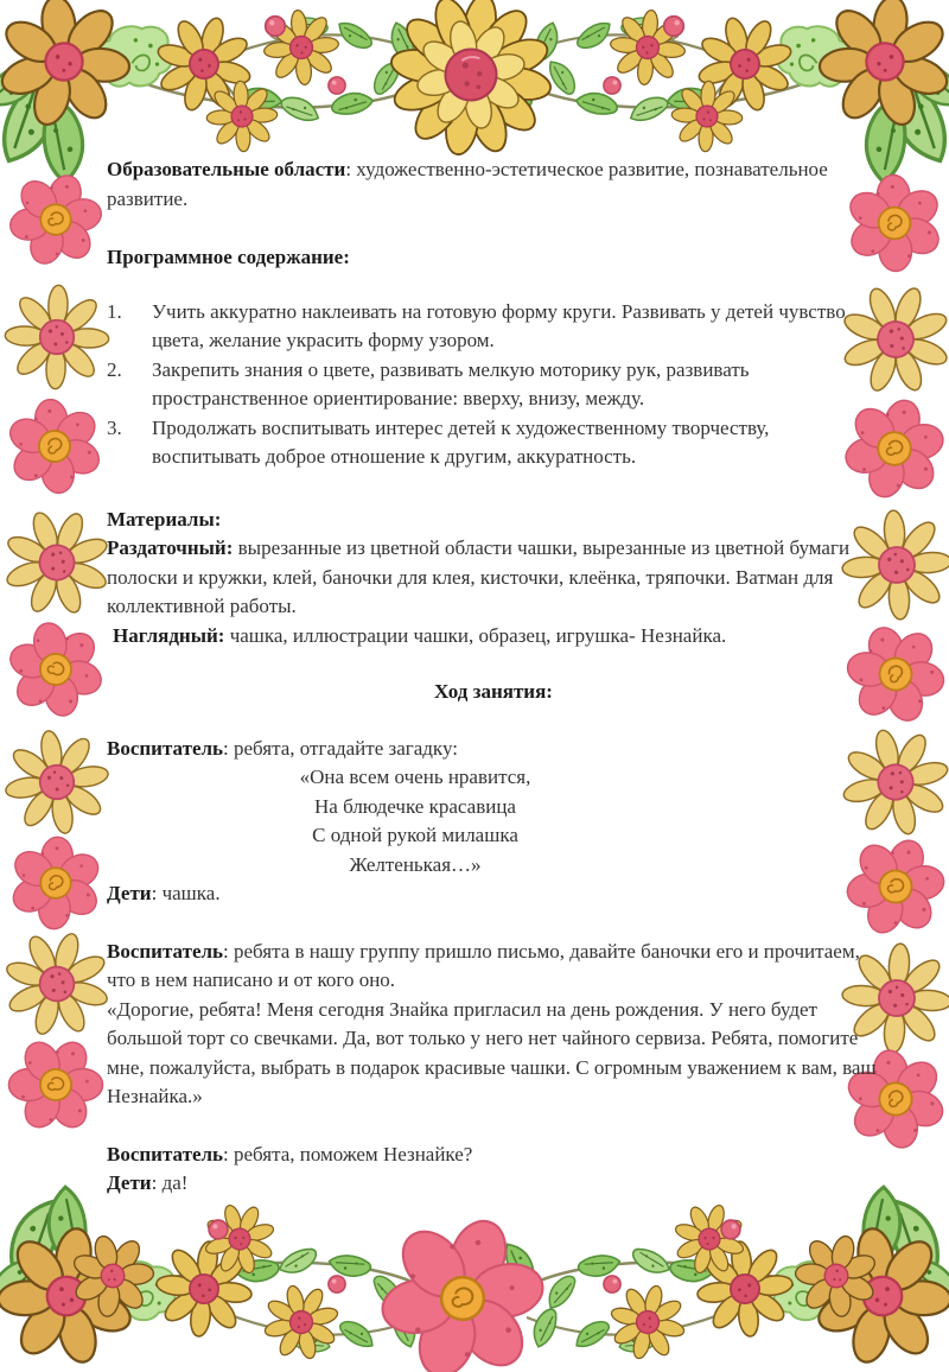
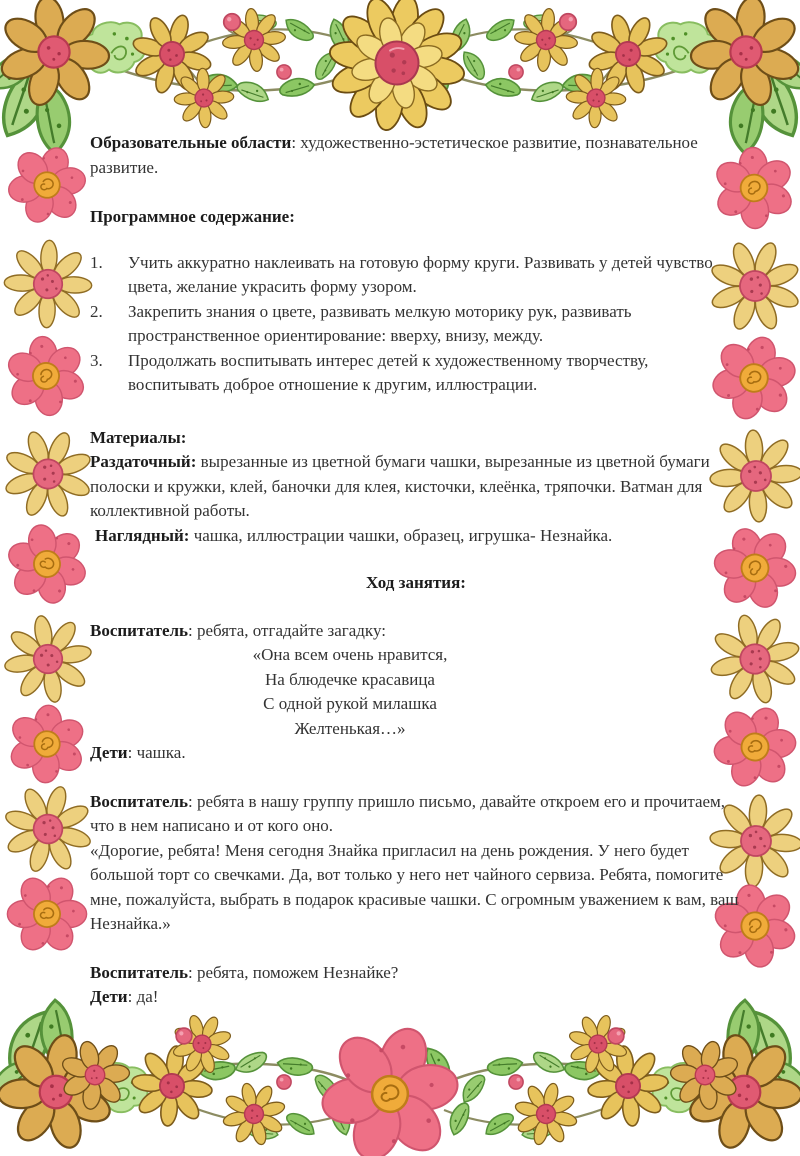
  Образовательные области: художественно-эстетическое развитие, познавательное развитие.
  Программное содержание:
  1.
  Учить аккуратно наклеивать на готовую форму круги. Развивать у детей чувство цвета, желание украсить форму узором.
  2.
  Закрепить знания о цвете, развивать мелкую моторику рук, развивать пространственное ориентирование: вверху, внизу, между.
  3.
- Продолжать воспитывать интерес детей к художественному творчеству, воспитывать доброе отношение к другим, аккуратность.
+ Продолжать воспитывать интерес детей к художественному творчеству, воспитывать доброе отношение к другим, иллюстрации.
  Материалы:
- Раздаточный: вырезанные из цветной области чашки, вырезанные из цветной бумаги полоски и кружки, клей, баночки для клея, кисточки, клеёнка, тряпочки. Ватман для коллективной работы.
+ Раздаточный: вырезанные из цветной бумаги чашки, вырезанные из цветной бумаги полоски и кружки, клей, баночки для клея, кисточки, клеёнка, тряпочки. Ватман для коллективной работы.
  Наглядный: чашка, иллюстрации чашки, образец, игрушка- Незнайка.
  Ход занятия:
  Воспитатель: ребята, отгадайте загадку:
  «Она всем очень нравится,
  На блюдечке красавица
  С одной рукой милашка
  Желтенькая…»
  Дети: чашка.
- Воспитатель: ребята в нашу группу пришло письмо, давайте баночки его и прочитаем, что в нем написано и от кого оно.
+ Воспитатель: ребята в нашу группу пришло письмо, давайте откроем его и прочитаем, что в нем написано и от кого оно.
  «Дорогие, ребята! Меня сегодня Знайка пригласил на день рождения. У него будет большой торт со свечками. Да, вот только у него нет чайного сервиза. Ребята, помогите мне, пожалуйста, выбрать в подарок красивые чашки. С огромным уважением к вам, ваш Незнайка.»
  Воспитатель: ребята, поможем Незнайке?
  Дети: да!
